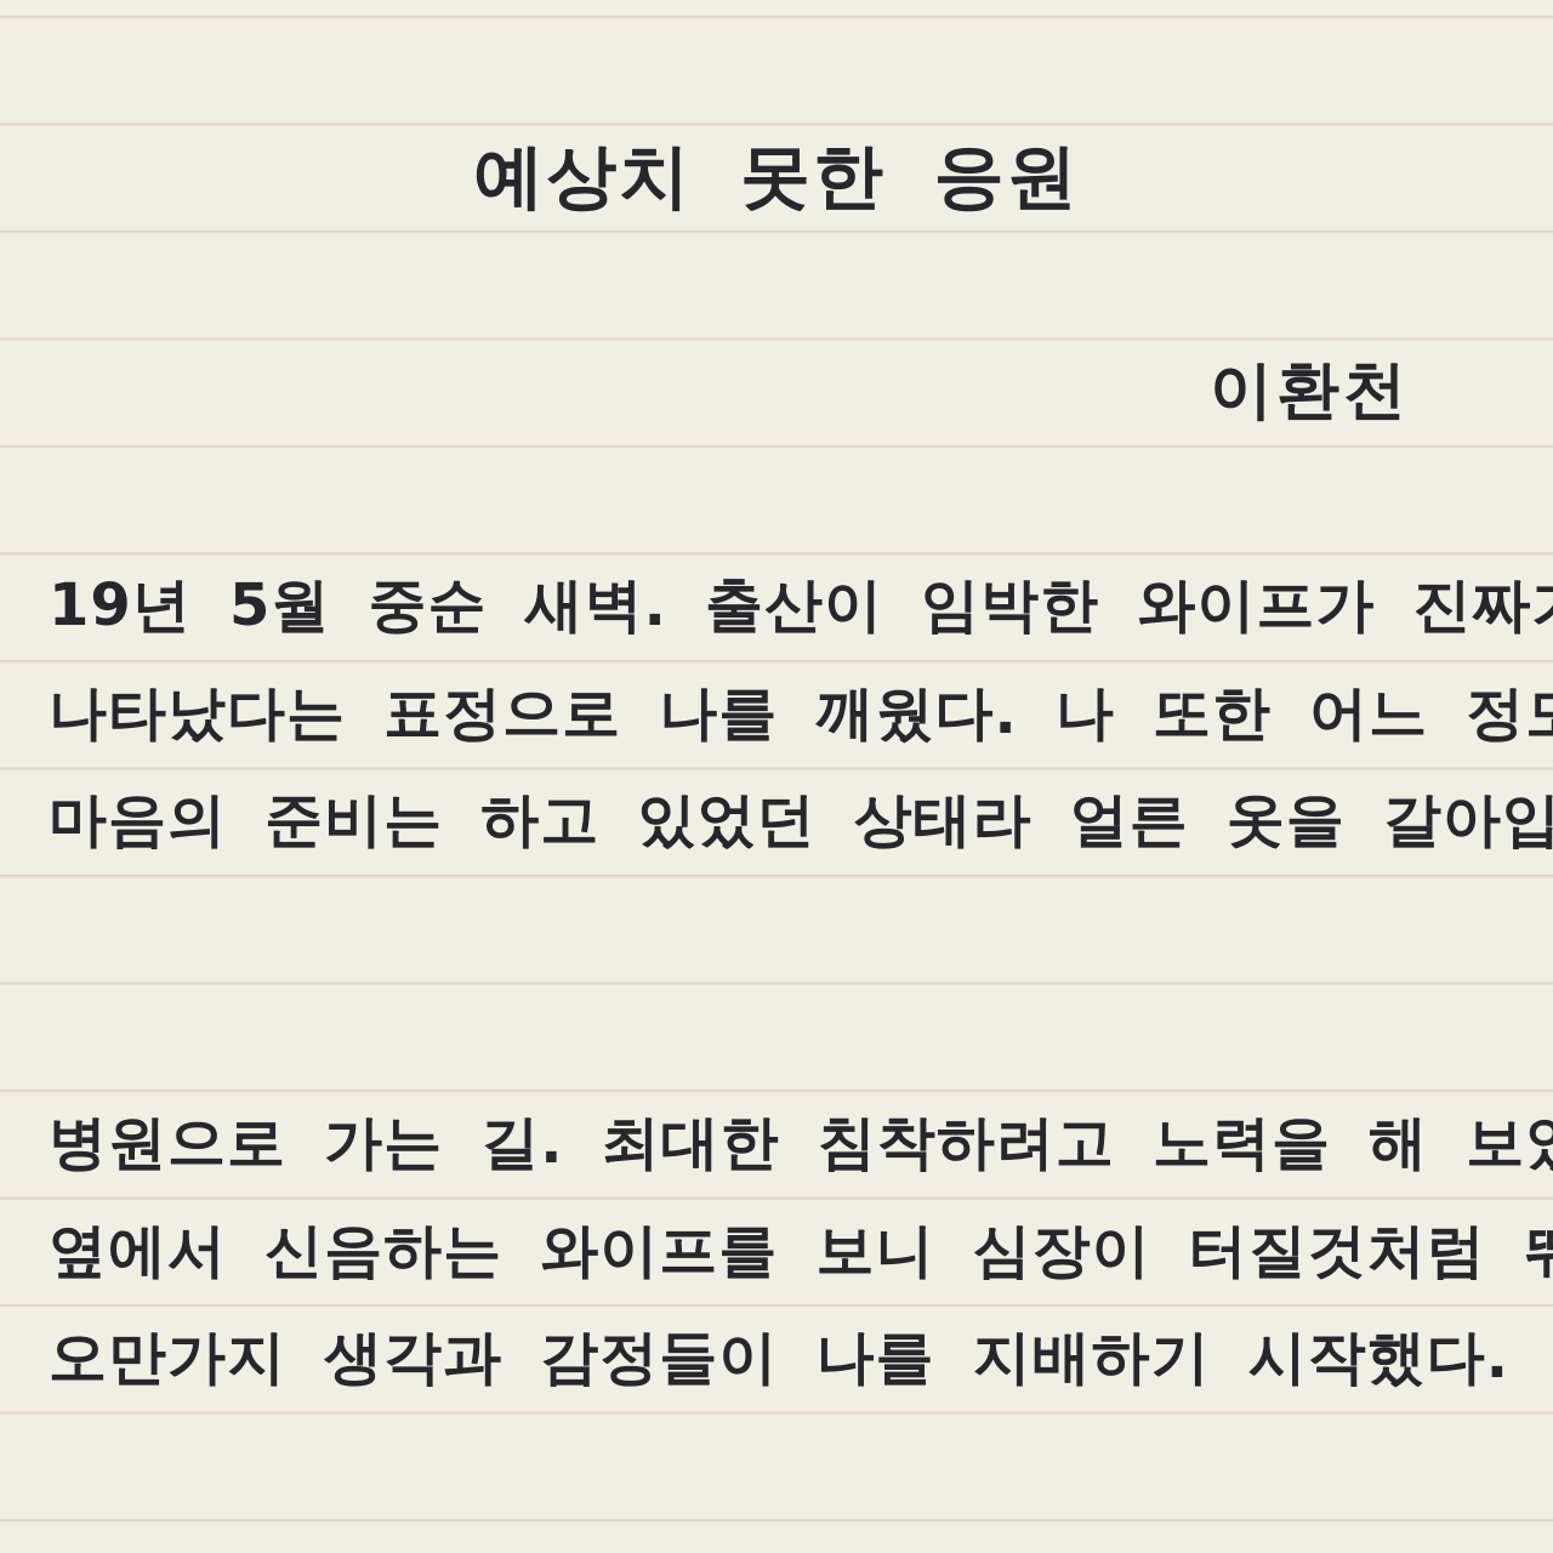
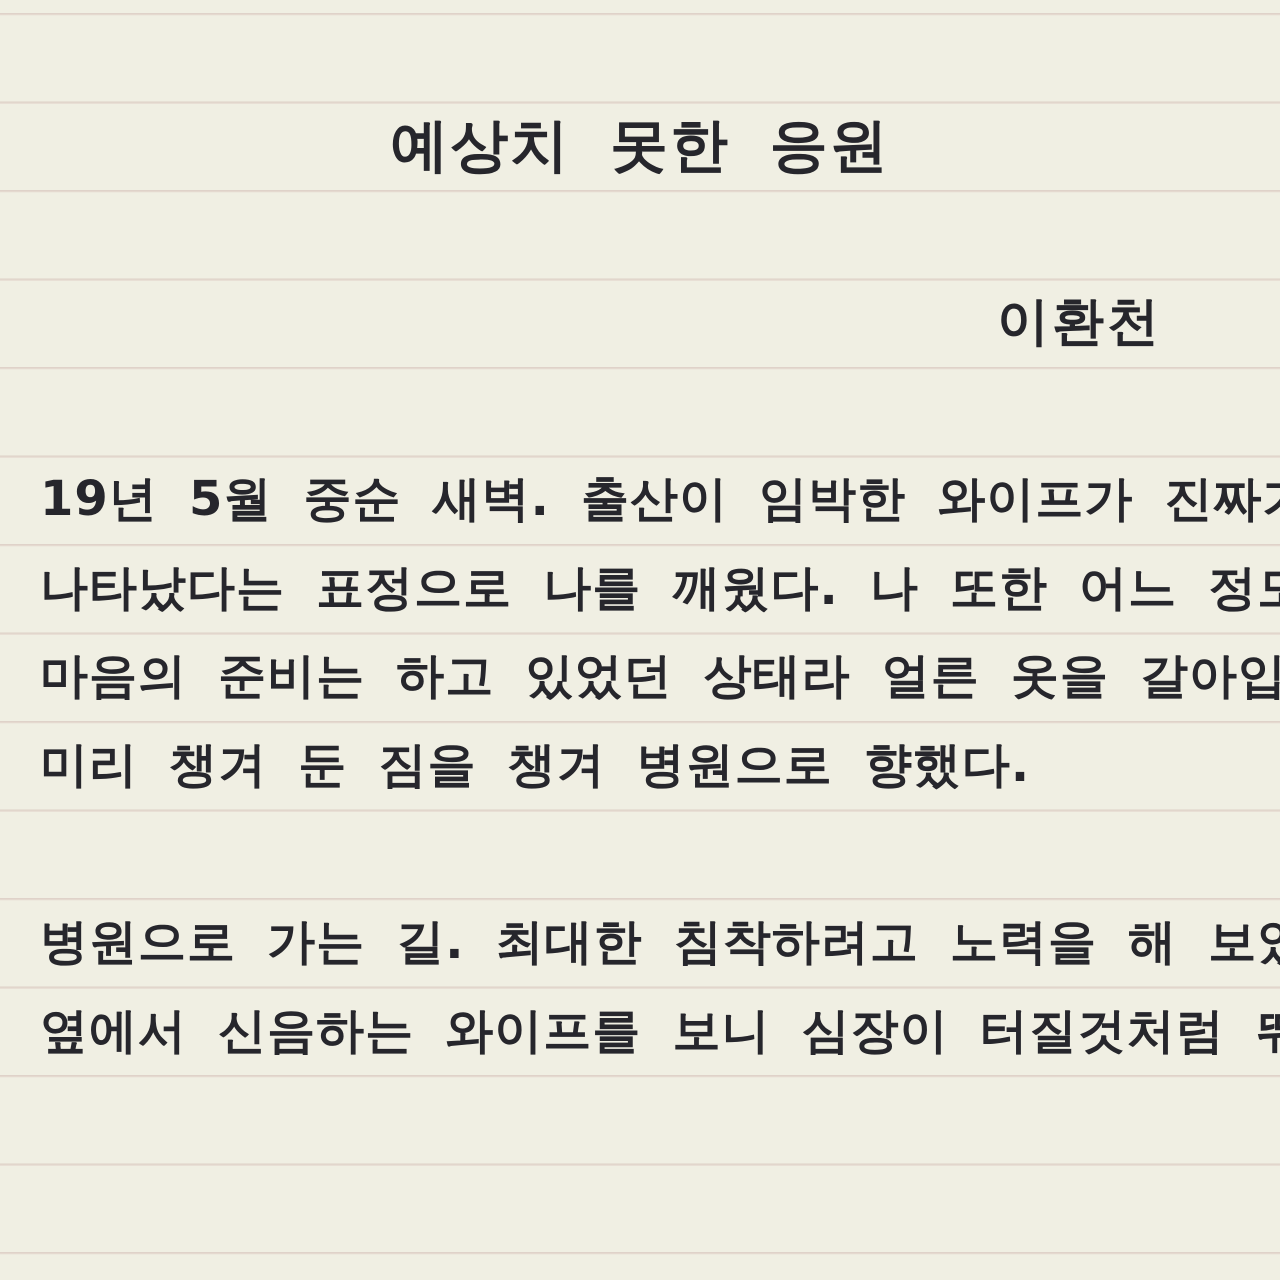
  예상치 못한 응원
  이환천
  19년 5월 중순 새벽. 출산이 임박한 와이프가 진짜
  나타났다는 표정으로 나를 깨웠다. 나 또한 어느 정
  마음의 준비는 하고 있었던 상태라 얼른 옷을 갈아입
+ 미리 챙겨 둔 짐을 챙겨 병원으로 향했다.
  병원으로 가는 길. 최대한 침착하려고 노력을 해 보
  옆에서 신음하는 와이프를 보니 심장이 터질것처럼
- 오만가지 생각과 감정들이 나를 지배하기 시작했다.
